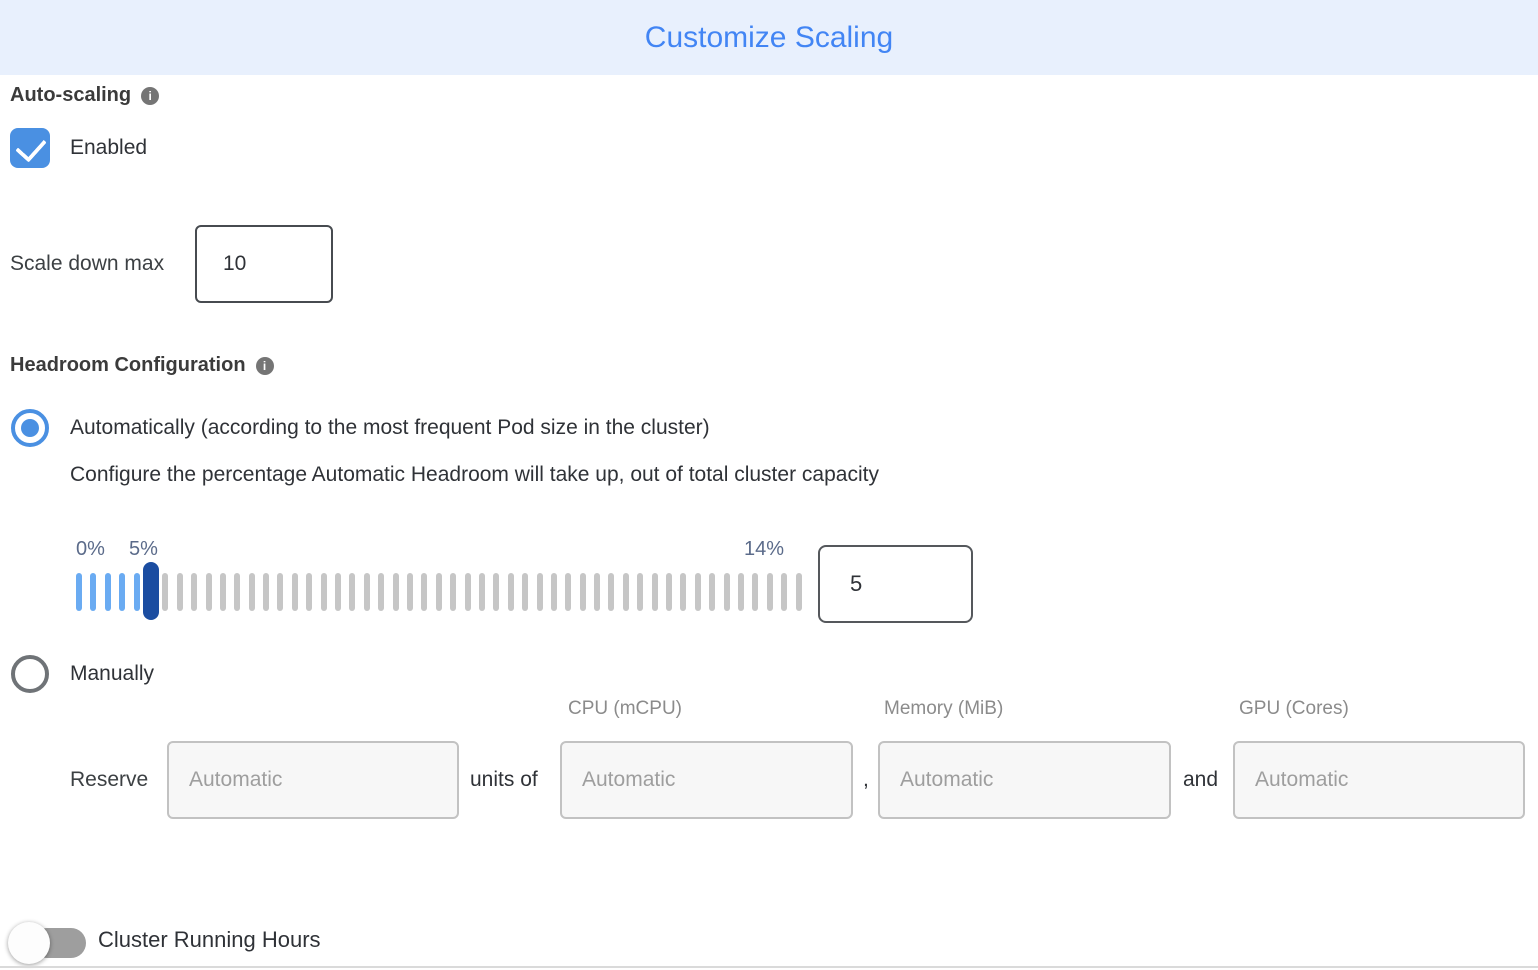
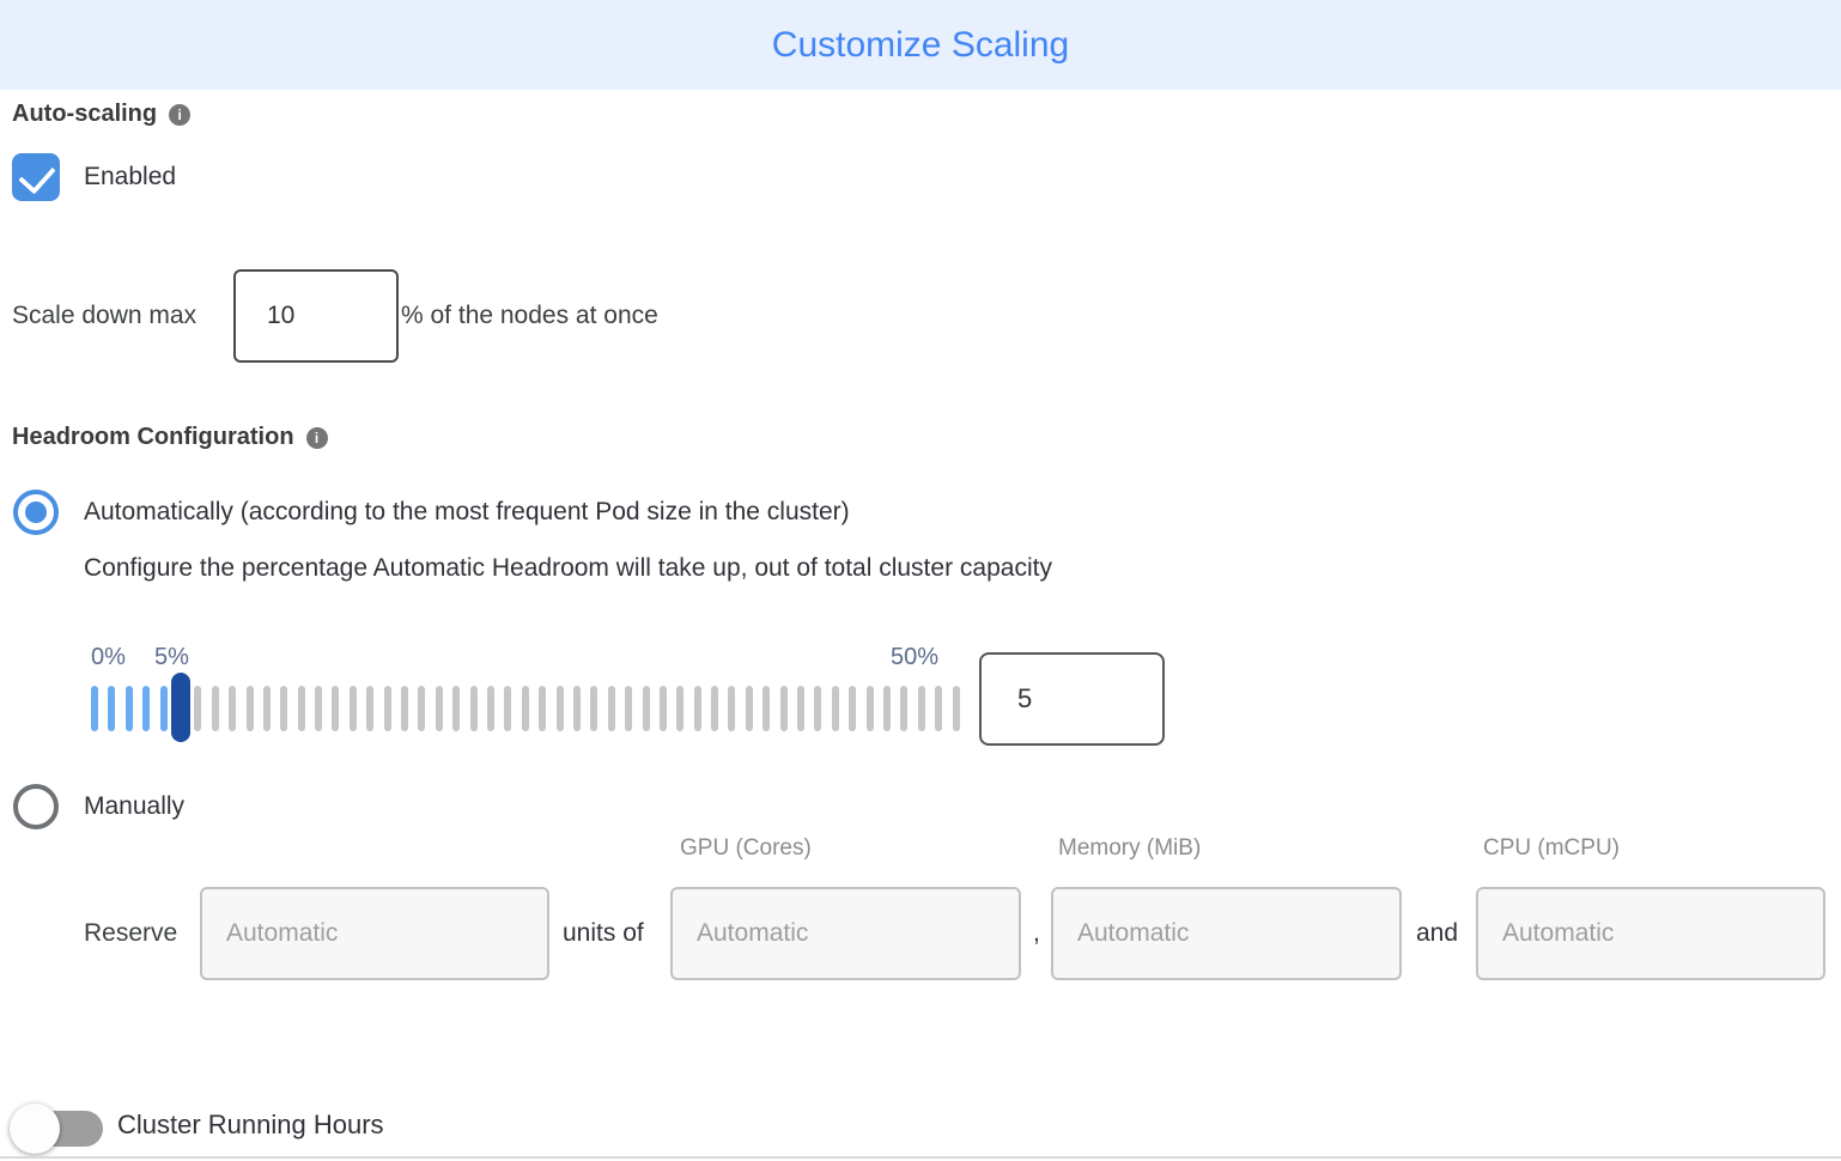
  Customize Scaling
  Auto-scaling
  i
  Enabled
  Scale down max
  10
+ % of the nodes at once
  Headroom Configuration
  i
  Automatically (according to the most frequent Pod size in the cluster)
  Configure the percentage Automatic Headroom will take up, out of total cluster capacity
  0%
  5%
- 14%
+ 50%
  5
  Manually
- CPU (mCPU)
+ GPU (Cores)
  Memory (MiB)
- GPU (Cores)
+ CPU (mCPU)
  Reserve
  Automatic
  units of
  Automatic
  ,
  Automatic
  and
  Automatic
  Cluster Running Hours
